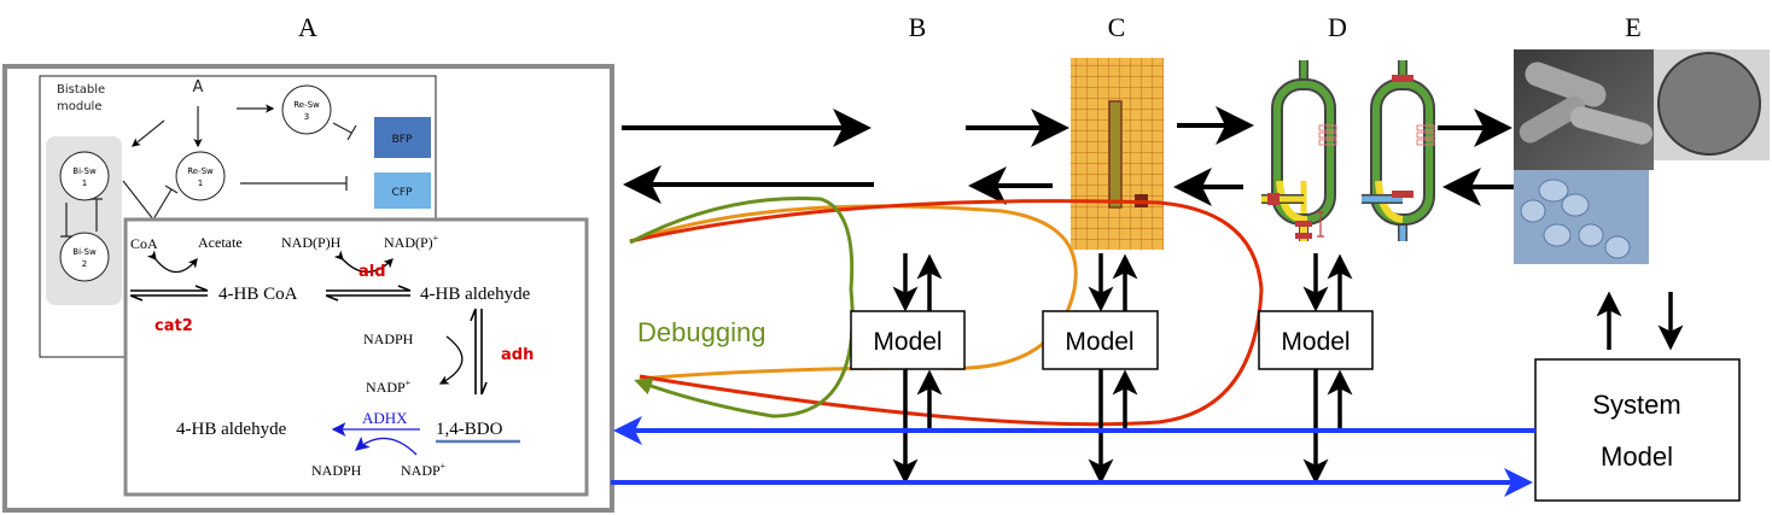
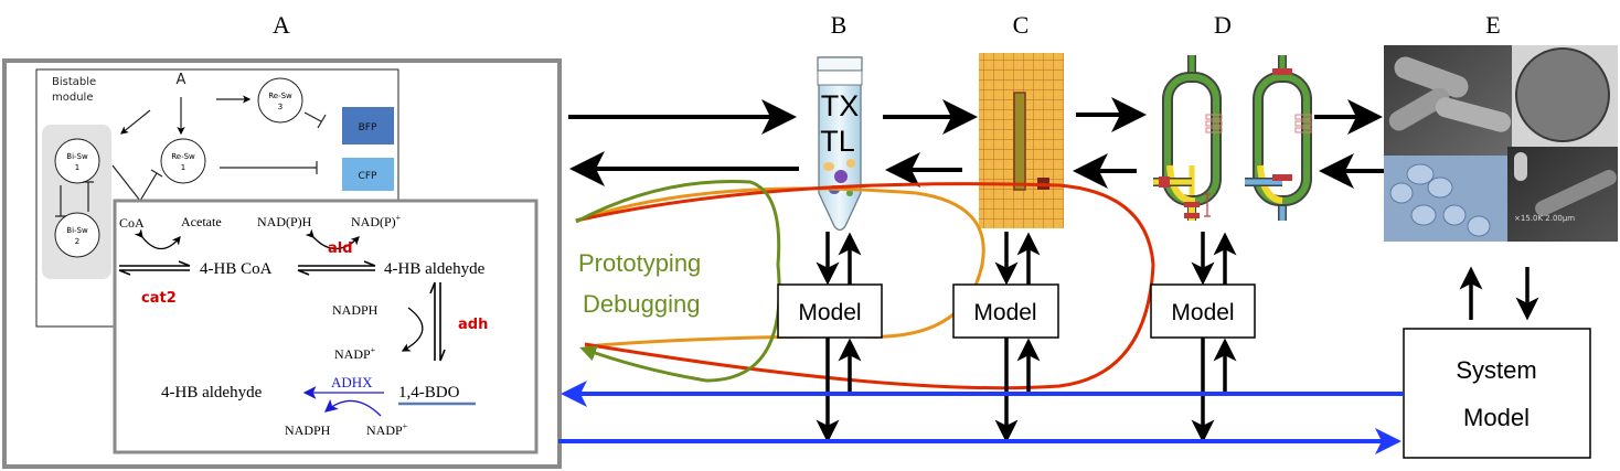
  A
  B
  C
  D
  E
  Bistable
  module
  A
  Bi-Sw
  1
  Bi-Sw
  2
  Re-Sw
  1
  Re-Sw
  3
  BFP
  CFP
  CoA
  Acetate
  NAD(P)H
  NAD(P)+
  ald
  4-HB CoA
  4-HB aldehyde
  cat2
  adh
  NADPH
  NADP+
  4-HB aldehyde
  ADHX
  1,4-BDO
  NADPH
  NADP+
+ TX
+ TL
+ ×15.0K 2.00μm
+ Prototyping
  Debugging
  Model
  Model
  Model
  System
  Model
